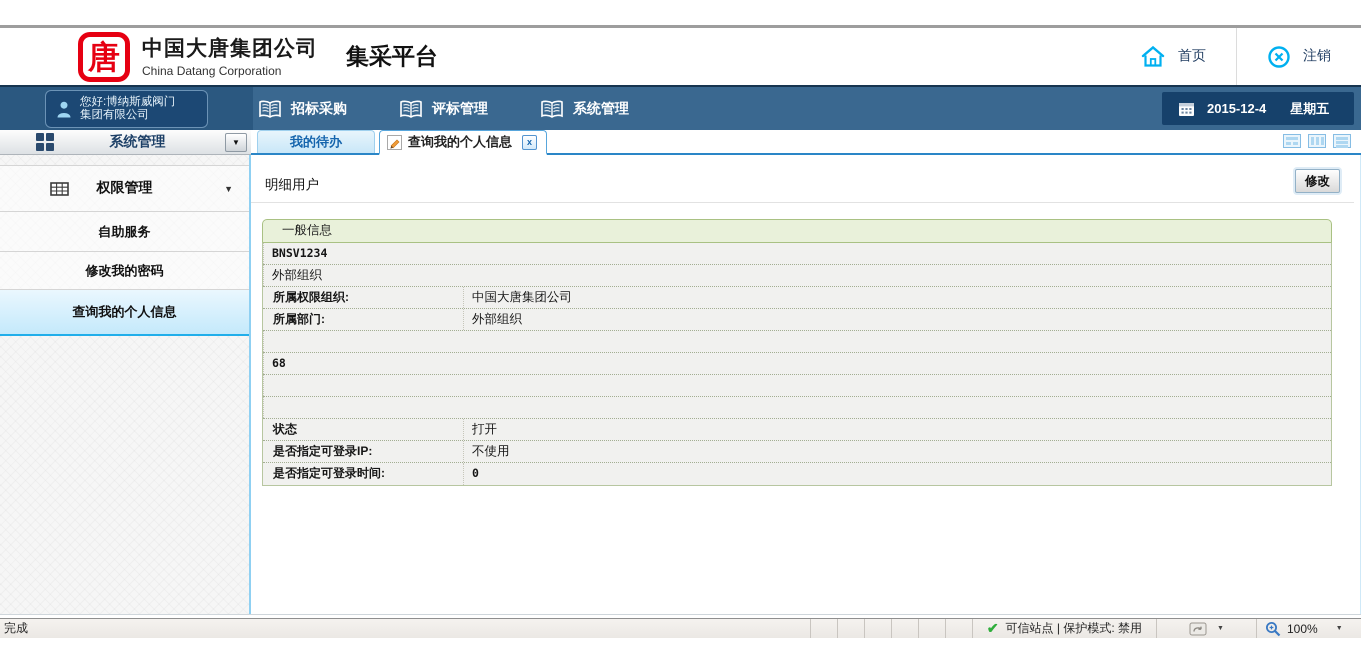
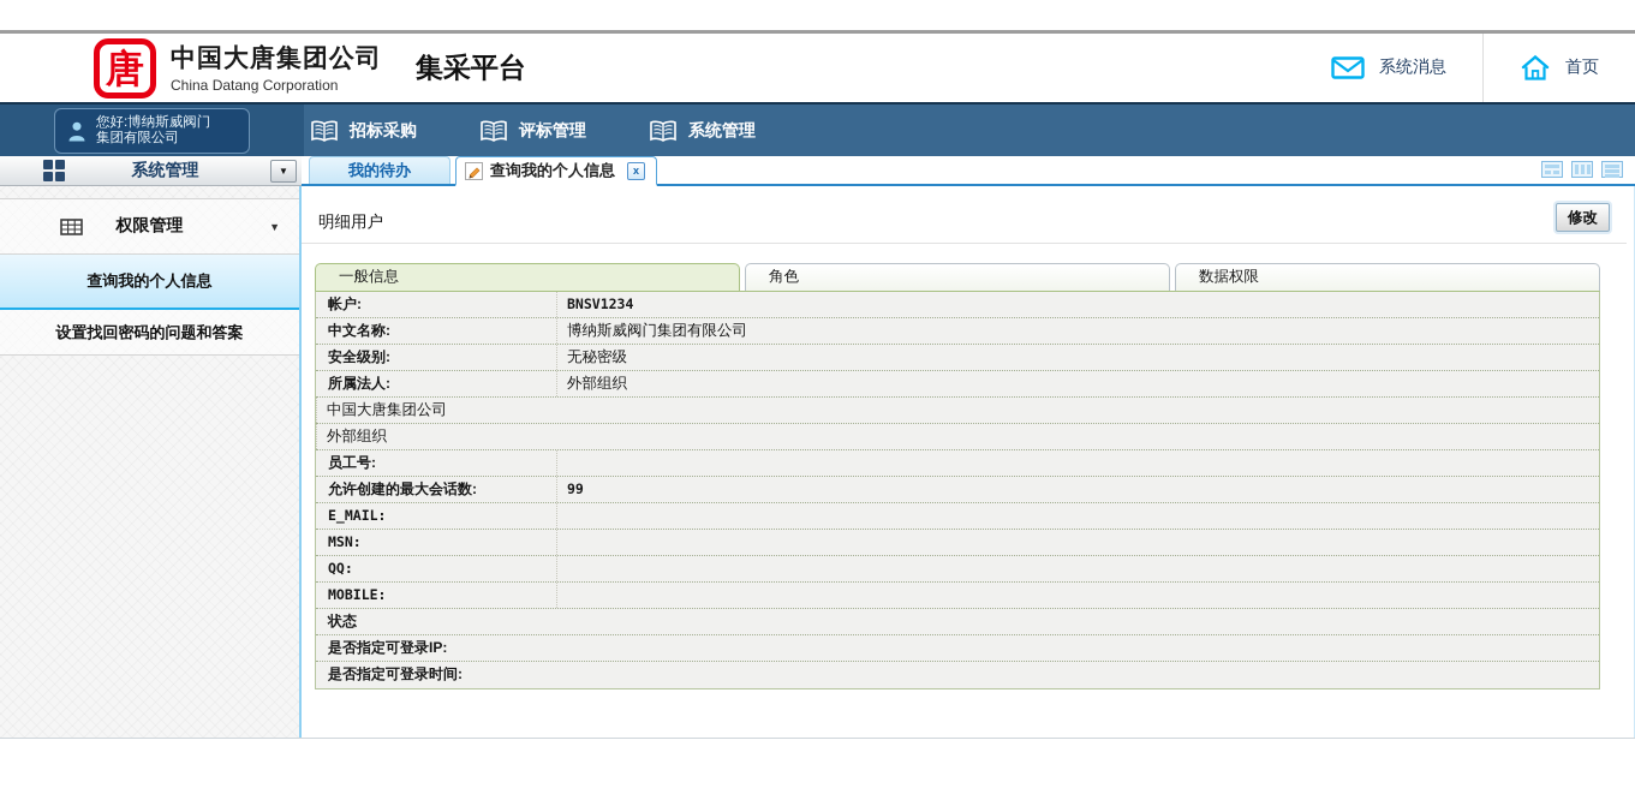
  唐
  中国大唐集团公司
  China Datang Corporation
  集采平台
+ 系统消息
  首页
- 注销
  您好:博纳斯威阀门
  集团有限公司
  招标采购
  评标管理
  系统管理
- 2015-12-4
- 星期五
  系统管理
  ▼
  我的待办
  查询我的个人信息
  x
  权限管理
  ▼
- ›
- 自助服务
- 修改我的密码
  查询我的个人信息
+ 设置找回密码的问题和答案
  明细用户
  修改
  一般信息
+ 角色
+ 数据权限
+ 帐户:
  BNSV1234
+ 中文名称:
+ 博纳斯威阀门集团有限公司
+ 安全级别:
+ 无秘密级
+ 所属法人:
  外部组织
- 所属权限组织:
  中国大唐集团公司
- 所属部门:
  外部组织
+ 员工号:
+ 允许创建的最大会话数:
- 68
+ 99
+ E_MAIL:
+ MSN:
+ QQ:
+ MOBILE:
  状态
- 打开
  是否指定可登录IP:
- 不使用
  是否指定可登录时间:
- 0
- 完成
- ✔
- 可信站点 | 保护模式: 禁用
- 100%
